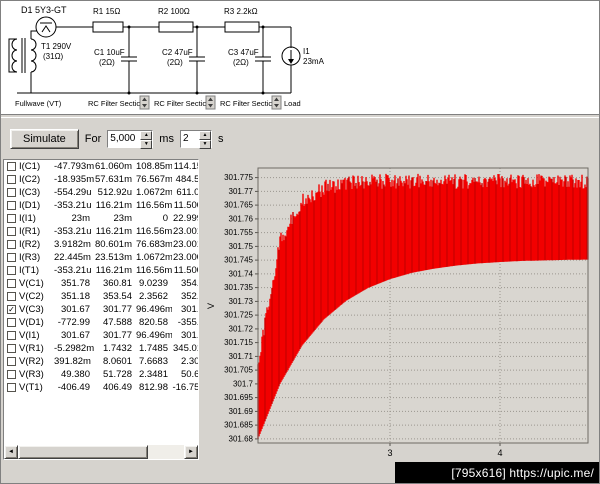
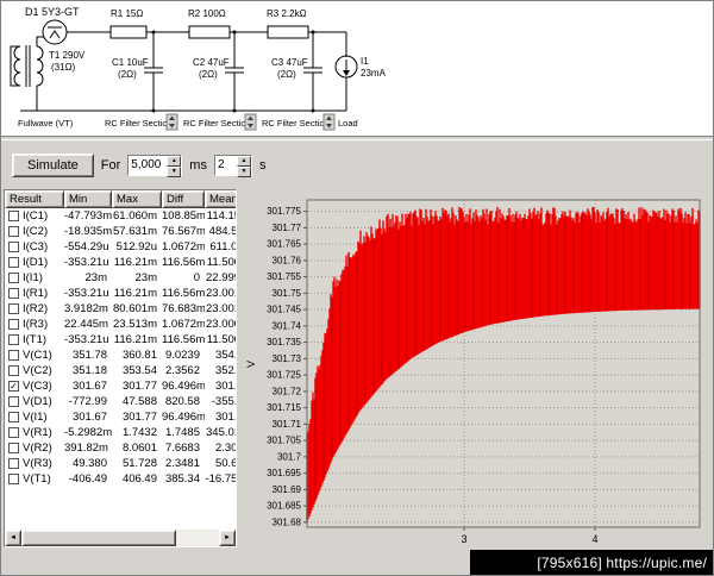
  D1 5Y3-GT
  T1 290V
  (31Ω)
  R1 15Ω
  R2 100Ω
  R3 2.2kΩ
  C1 10uF
  (2Ω)
  C2 47uF
  (2Ω)
  C3 47uF
  (2Ω)
  I1
  23mA
  Fullwave (VT)
  RC Filter Sectio
  RC Filter Sectio
  RC Filter Sectio
  Load
  Simulate
  For
  5,000
  ms
  2
  s
+ Result
+ Min
+ Max
+ Diff
+ Mean
  I(C1)
  -47.793m
  61.060m
  108.85m
  114.1
  I(C2)
  -18.935m
  57.631m
  76.567m
  484.5
  I(C3)
  -554.29u
  512.92u
  1.0672m
  611.0
  I(D1)
  -353.21u
  116.21m
  116.56m
  11.50
  I(I1)
  23m
  23m
  0
  22.99
  I(R1)
  -353.21u
  116.21m
  116.56m
  23.00
  I(R2)
  3.9182m
  80.601m
  76.683m
  23.00
  I(R3)
  22.445m
  23.513m
  1.0672m
  23.00
  I(T1)
  -353.21u
  116.21m
  116.56m
  11.50
  V(C1)
  351.78
  360.81
  9.0239
  V(C2)
  351.18
  353.54
  2.3562
  ✓
  V(C3)
  301.67
  301.77
  96.496m
  V(D1)
  -772.99
  47.588
  820.58
  V(I1)
  301.67
  301.77
  96.496m
  V(R1)
  -5.2982m
  1.7432
  1.7485
  345.0
  V(R2)
  391.82m
  8.0601
  7.6683
  V(R3)
  49.380
  51.728
  2.3481
  V(T1)
  -406.49
  406.49
- 812.98
+ 385.34
  -16.75
  301.68
  301.685
  301.69
  301.695
  301.7
  301.705
  301.71
  301.715
  301.72
  301.725
  301.73
  301.735
  301.74
  301.745
  301.75
  301.755
  301.76
  301.765
  301.77
  301.775
  3
  4
  [795x616] https://upic.me/
